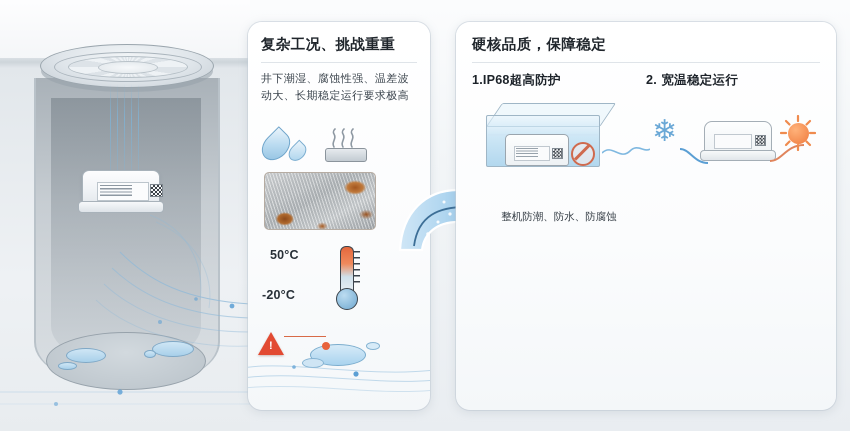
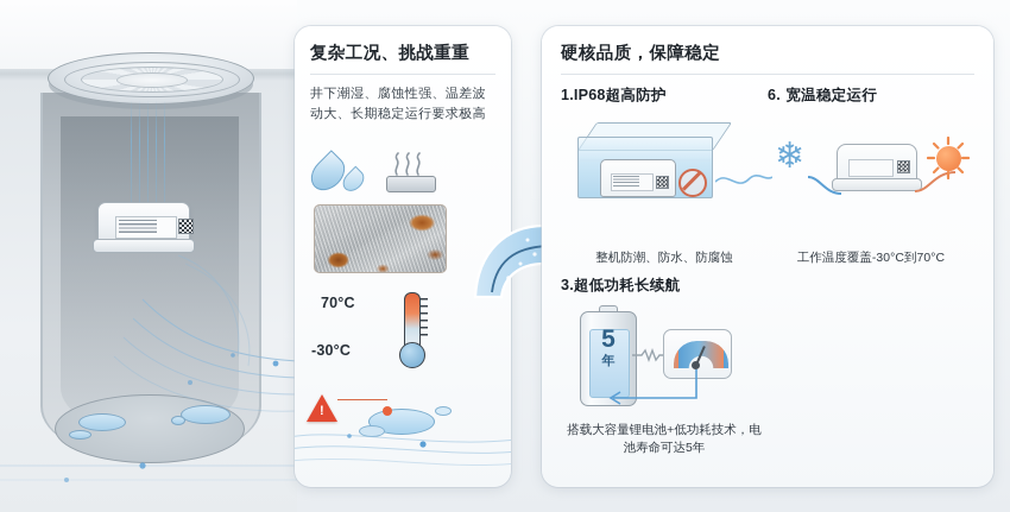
  复杂工况、挑战重重
  井下潮湿、腐蚀性强、温差波动大、长期稳定运行要求极高
- 50°C
+ 70°C
- -20°C
+ -30°C
  !
  硬核品质，保障稳定
  1.IP68超高防护
  整机防潮、防水、防腐蚀
- 2. 宽温稳定运行
+ 6. 宽温稳定运行
  ❄
+ 工作温度覆盖-30°C到70°C
+ 3.超低功耗长续航
+ 5
+ 年
+ 搭载大容量锂电池+低功耗技术，电池寿命可达5年
